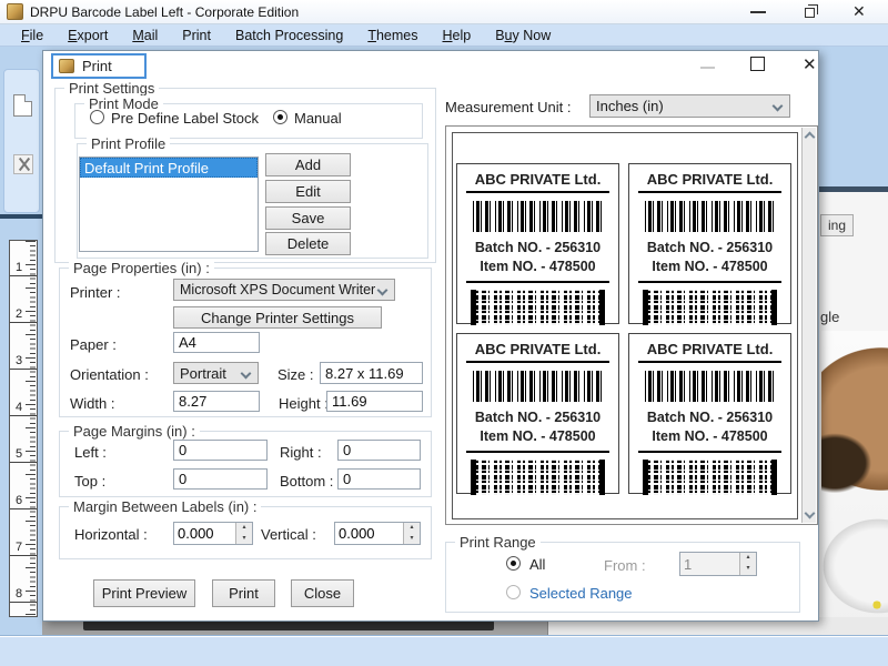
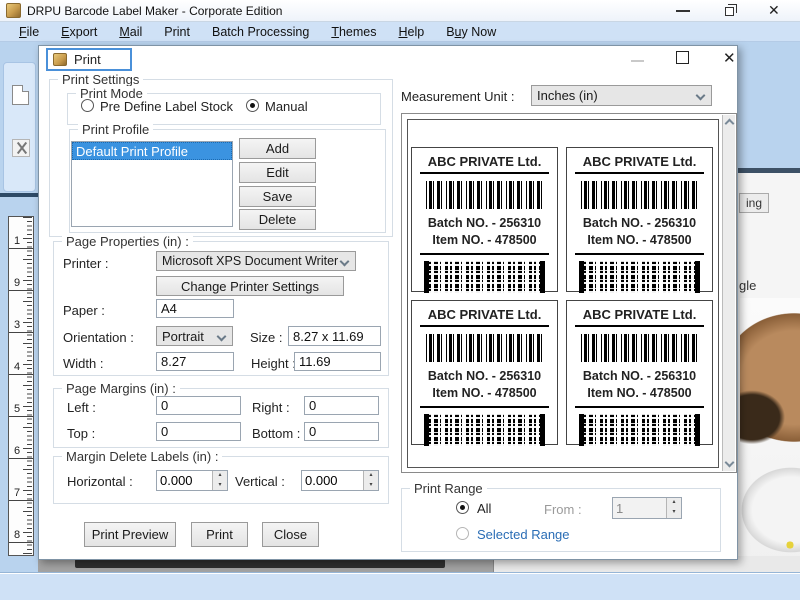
- DRPU Barcode Label Left - Corporate Edition
+ DRPU Barcode Label Maker - Corporate Edition
  ✕
  File
  Export
  Mail
  Print
  Batch Processing
  Themes
  Help
  Buy Now
  1
- 2
+ 9
  3
  4
  5
  6
  7
  8
  ing
  gle
  Print
  ✕
  Print Settings
  Print Mode
  Pre Define Label Stock
  Manual
  Print Profile
  Default Print Profile
  Add
  Edit
  Save
  Delete
  Page Properties (in) :
  Printer :
  Microsoft XPS Document Writer
  Change Printer Settings
  Paper :
  A4
  Orientation :
  Portrait
  Size :
  8.27 x 11.69
  Width :
  8.27
  Height
  11.69
  Page Margins (in) :
  Left :
  0
  Right :
  0
  Top :
  0
  Bottom :
  0
- Margin Between Labels (in) :
+ Margin Delete Labels (in) :
  Horizontal :
  0.000
  Vertical :
  0.000
  Print Preview
  Print
  Close
  Measurement Unit :
  Inches (in)
  ABC PRIVATE Ltd.
  Batch NO. - 256310
  Item NO. - 478500
  ABC PRIVATE Ltd.
  Batch NO. - 256310
  Item NO. - 478500
  ABC PRIVATE Ltd.
  Batch NO. - 256310
  Item NO. - 478500
  ABC PRIVATE Ltd.
  Batch NO. - 256310
  Item NO. - 478500
  Print Range
  All
  From :
  1
  Selected Range
